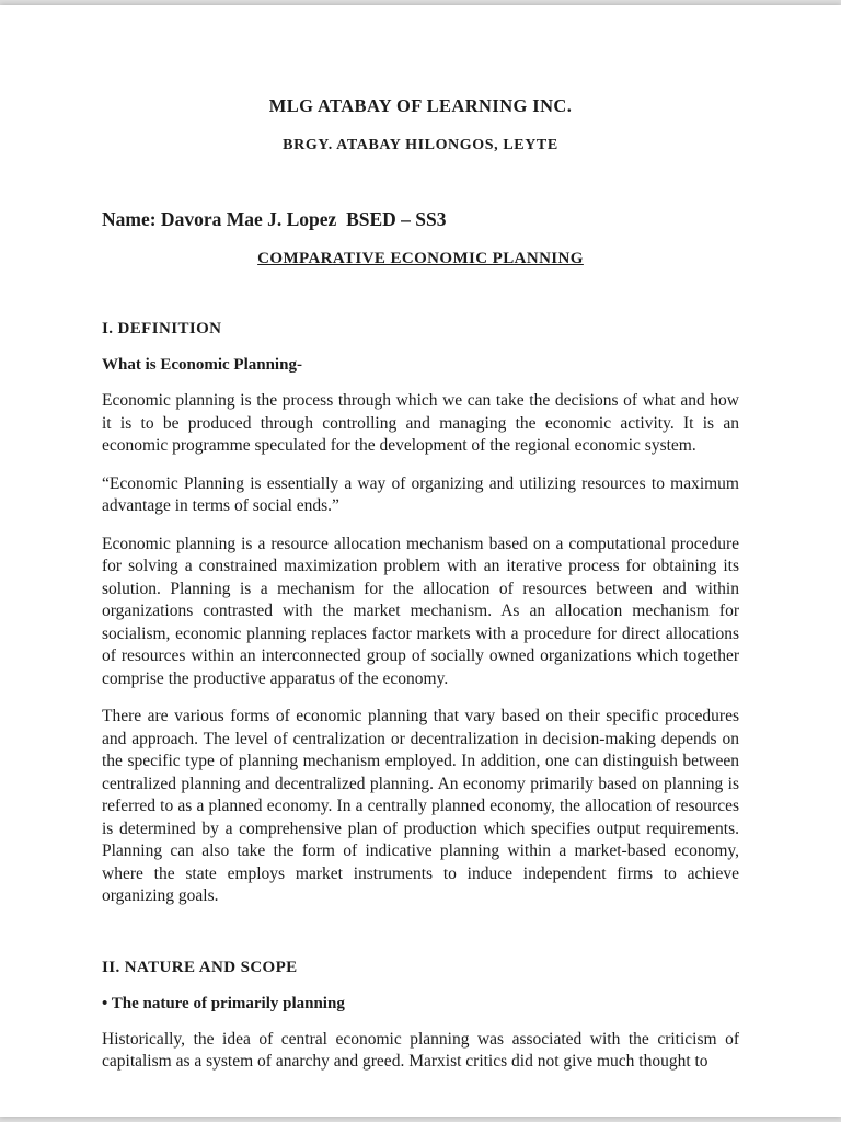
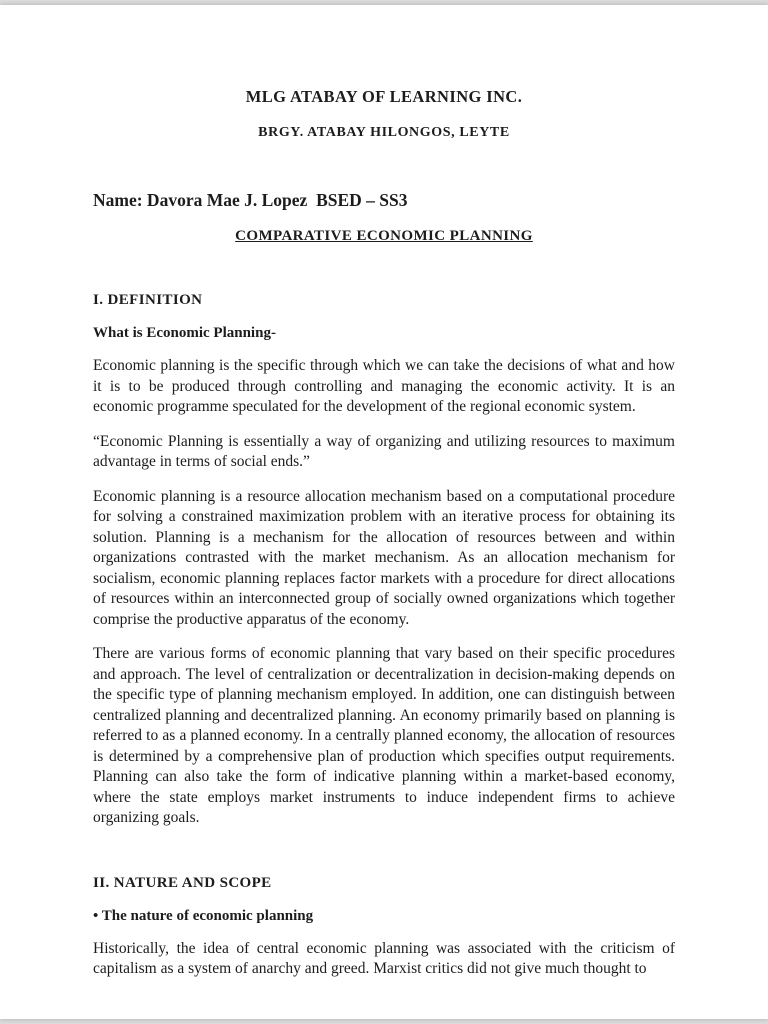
  MLG ATABAY OF LEARNING INC.
  BRGY. ATABAY HILONGOS, LEYTE
  Name: Davora Mae J. Lopez BSED – SS3
  COMPARATIVE ECONOMIC PLANNING
  I. DEFINITION
  What is Economic Planning-
- Economic planning is the process through which we can take the decisions of what and how it is to be produced through controlling and managing the economic activity. It is an economic programme speculated for the development of the regional economic system.
+ Economic planning is the specific through which we can take the decisions of what and how it is to be produced through controlling and managing the economic activity. It is an economic programme speculated for the development of the regional economic system.
  “Economic Planning is essentially a way of organizing and utilizing resources to maximum advantage in terms of social ends.”
  Economic planning is a resource allocation mechanism based on a computational procedure for solving a constrained maximization problem with an iterative process for obtaining its solution. Planning is a mechanism for the allocation of resources between and within organizations contrasted with the market mechanism. As an allocation mechanism for socialism, economic planning replaces factor markets with a procedure for direct allocations of resources within an interconnected group of socially owned organizations which together comprise the productive apparatus of the economy.
  There are various forms of economic planning that vary based on their specific procedures and approach. The level of centralization or decentralization in decision-making depends on the specific type of planning mechanism employed. In addition, one can distinguish between centralized planning and decentralized planning. An economy primarily based on planning is referred to as a planned economy. In a centrally planned economy, the allocation of resources is determined by a comprehensive plan of production which specifies output requirements. Planning can also take the form of indicative planning within a market-based economy, where the state employs market instruments to induce independent firms to achieve organizing goals.
  II. NATURE AND SCOPE
- • The nature of primarily planning
+ • The nature of economic planning
  Historically, the idea of central economic planning was associated with the criticism of capitalism as a system of anarchy and greed. Marxist critics did not give much thought to
